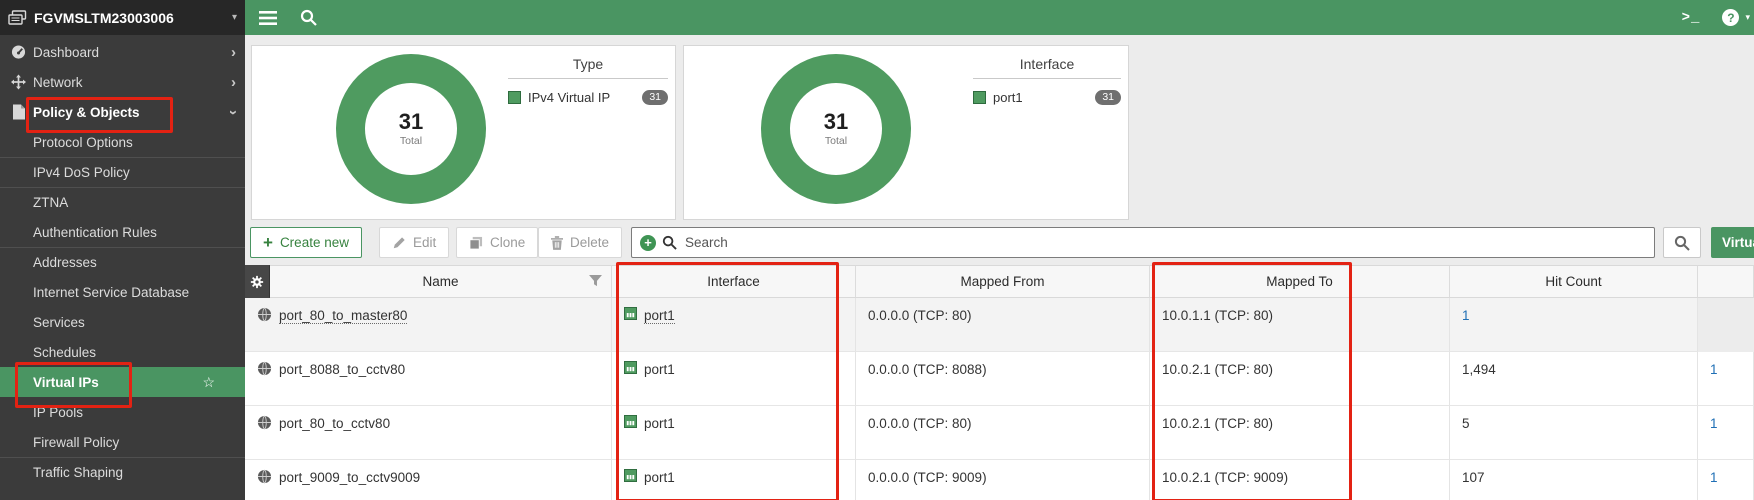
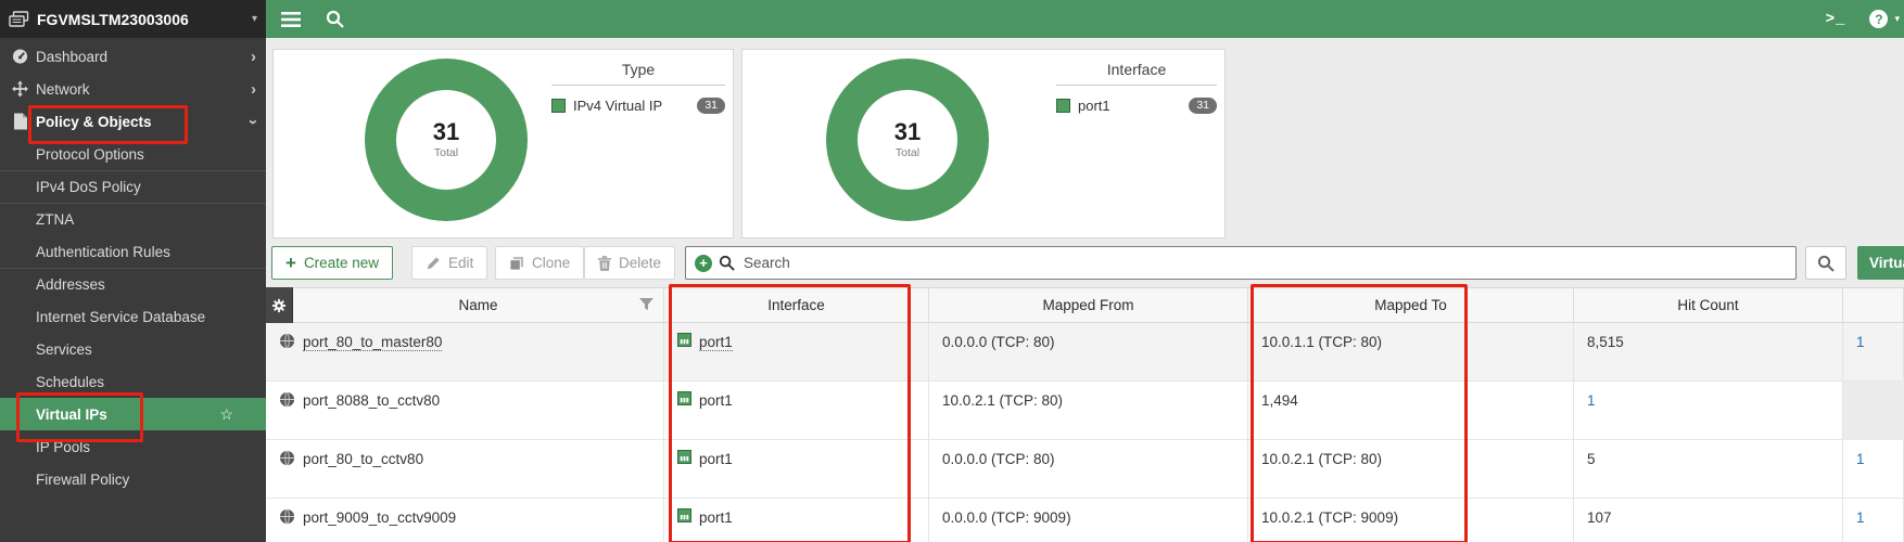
  >_
  ?
  ▾
  FGVMSLTM23003006
  ▾
  Dashboard
  ›
  Network
  ›
  Policy & Objects
  Protocol Options
  IPv4 DoS Policy
  ZTNA
  Authentication Rules
  Addresses
  Internet Service Database
  Services
  Schedules
  Virtual IPs
  ☆
  IP Pools
  Firewall Policy
- Traffic Shaping
  31
  Total
  Type
  IPv4 Virtual IP
  31
  31
  Total
  Interface
  port1
  31
  +
  Create new
  Edit
  Clone
  Delete
  +
  Search
  Name
  Interface
  Mapped From
  Mapped To
  Hit Count
  port_80_to_master80
  port1
  0.0.0.0 (TCP: 80)
  10.0.1.1 (TCP: 80)
+ 8,515
  1
  port_8088_to_cctv80
  port1
- 0.0.0.0 (TCP: 8088)
  10.0.2.1 (TCP: 80)
  1,494
  1
  port_80_to_cctv80
  port1
  0.0.0.0 (TCP: 80)
  10.0.2.1 (TCP: 80)
  5
  1
  port_9009_to_cctv9009
  port1
  0.0.0.0 (TCP: 9009)
  10.0.2.1 (TCP: 9009)
  107
  1
